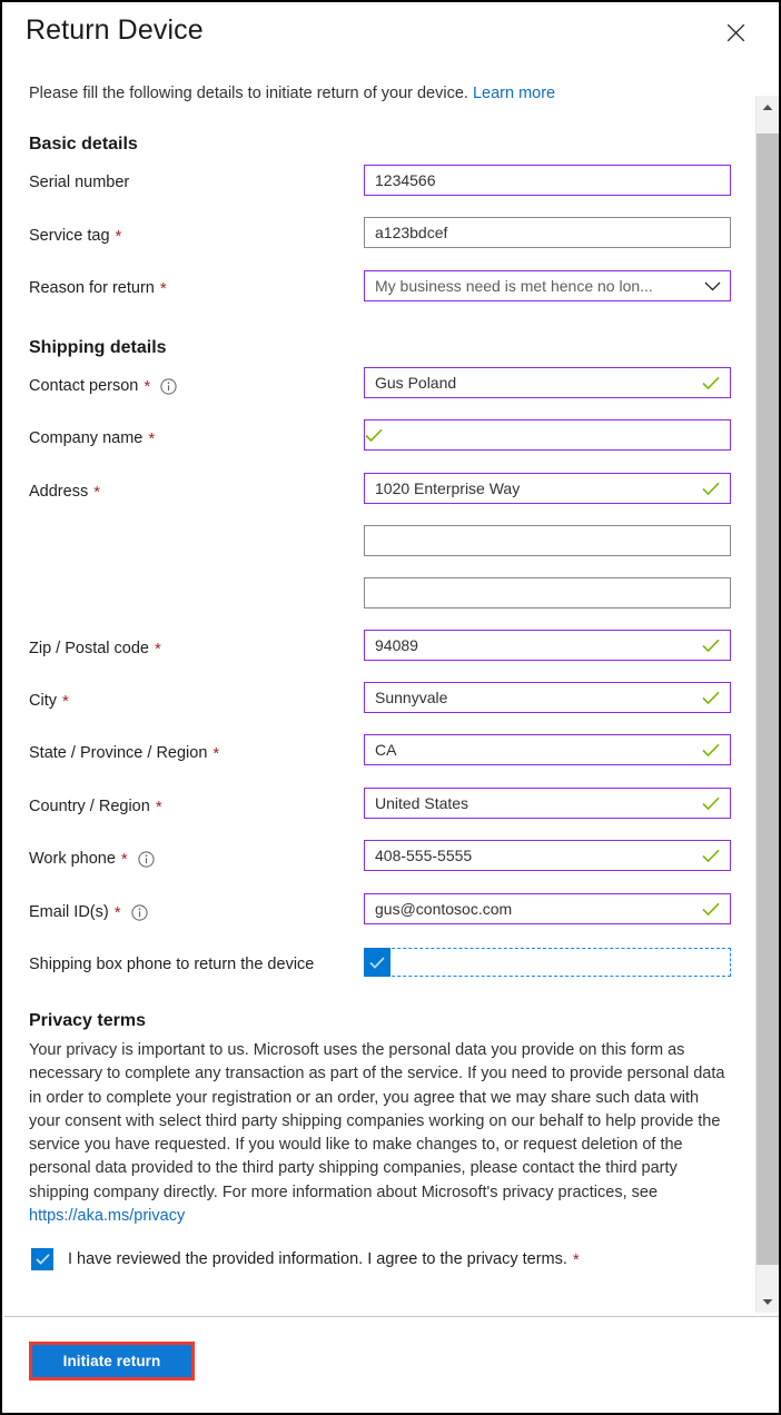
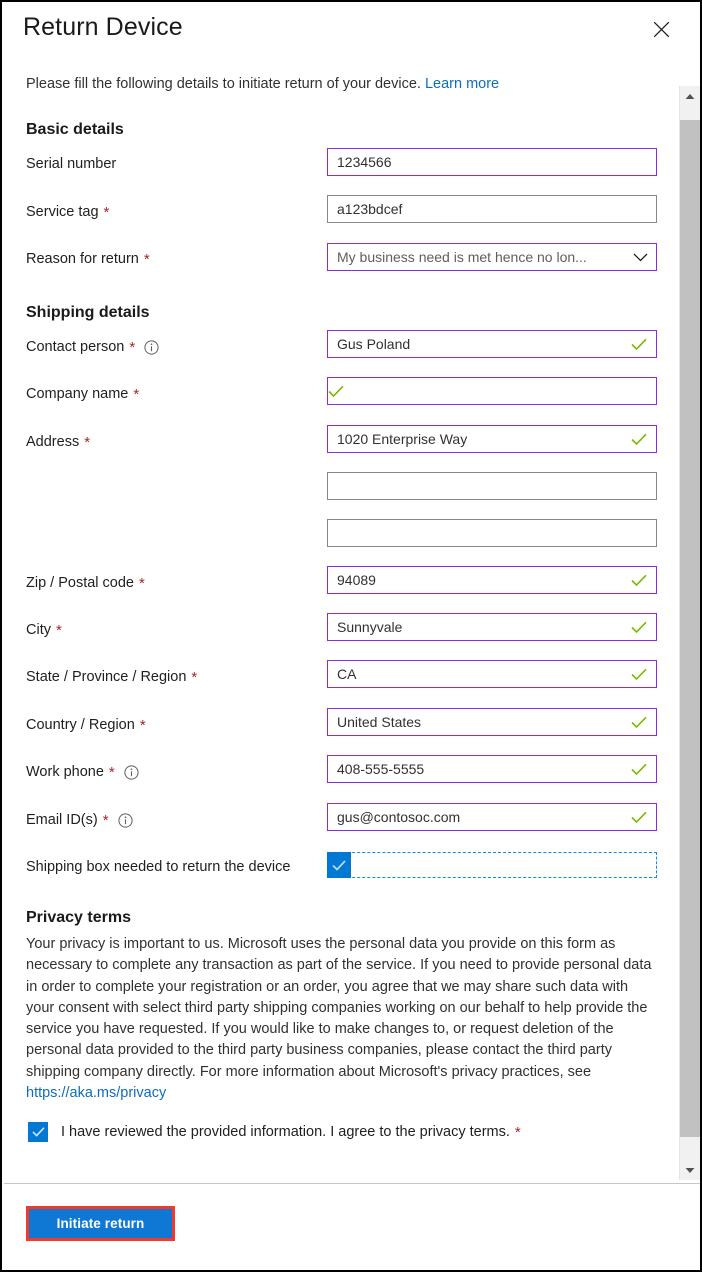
  Return Device
  Please fill the following details to initiate return of your device. Learn more
  Basic details
  Serial number
  1234566
  Service tag
  *
  a123bdcef
  Reason for return
  *
  My business need is met hence no lon...
  Shipping details
  Contact person
  *
  Gus Poland
  Company name
  *
  Address
  *
  1020 Enterprise Way
  Zip / Postal code
  *
  94089
  City
  *
  Sunnyvale
  State / Province / Region
  *
  CA
  Country / Region
  *
  United States
  Work phone
  *
  408-555-5555
  Email ID(s)
  *
  gus@contosoc.com
- Shipping box phone to return the device
+ Shipping box needed to return the device
  Privacy terms
- Your privacy is important to us. Microsoft uses the personal data you provide on this form as necessary to complete any transaction as part of the service. If you need to provide personal data in order to complete your registration or an order, you agree that we may share such data with your consent with select third party shipping companies working on our behalf to help provide the service you have requested. If you would like to make changes to, or request deletion of the personal data provided to the third party shipping companies, please contact the third party shipping company directly. For more information about Microsoft's privacy practices, see https://aka.ms/privacy
+ Your privacy is important to us. Microsoft uses the personal data you provide on this form as necessary to complete any transaction as part of the service. If you need to provide personal data in order to complete your registration or an order, you agree that we may share such data with your consent with select third party shipping companies working on our behalf to help provide the service you have requested. If you would like to make changes to, or request deletion of the personal data provided to the third party business companies, please contact the third party shipping company directly. For more information about Microsoft's privacy practices, see https://aka.ms/privacy
  I have reviewed the provided information. I agree to the privacy terms.
  *
  Initiate return
